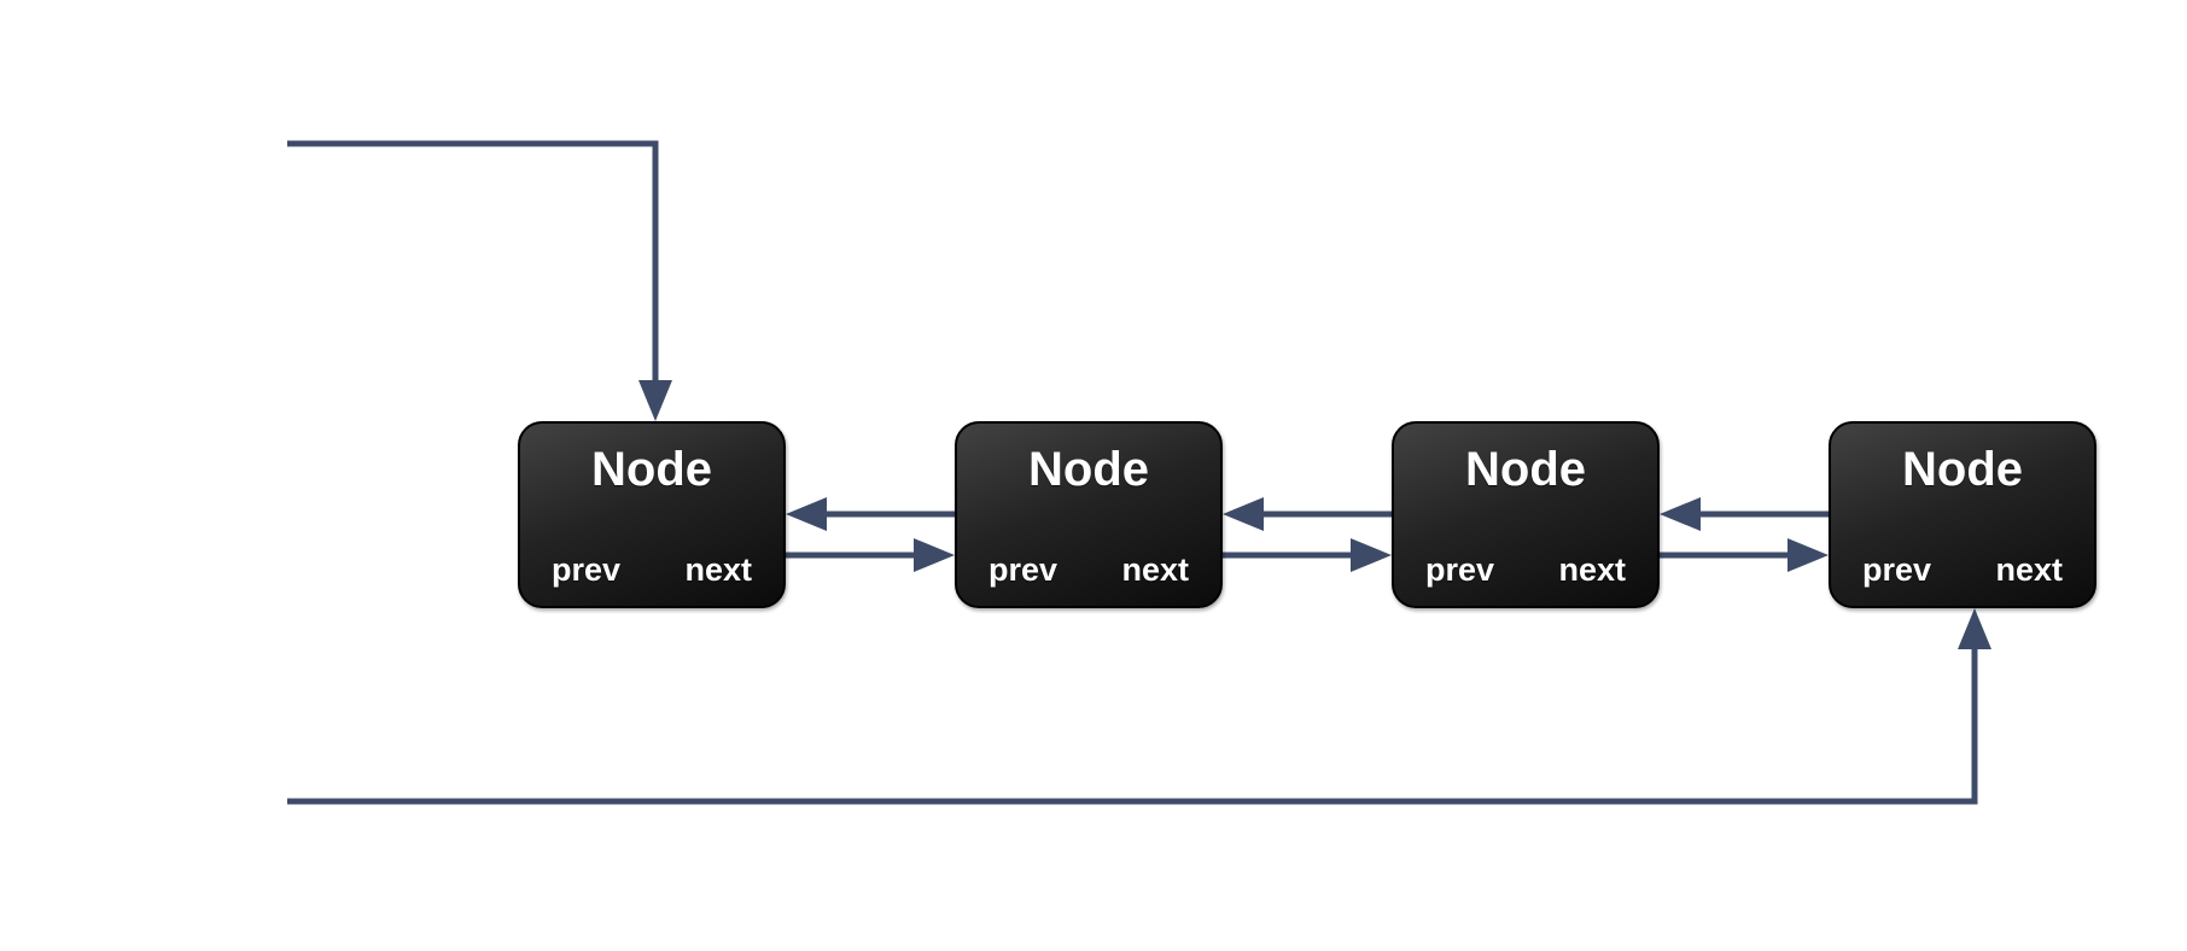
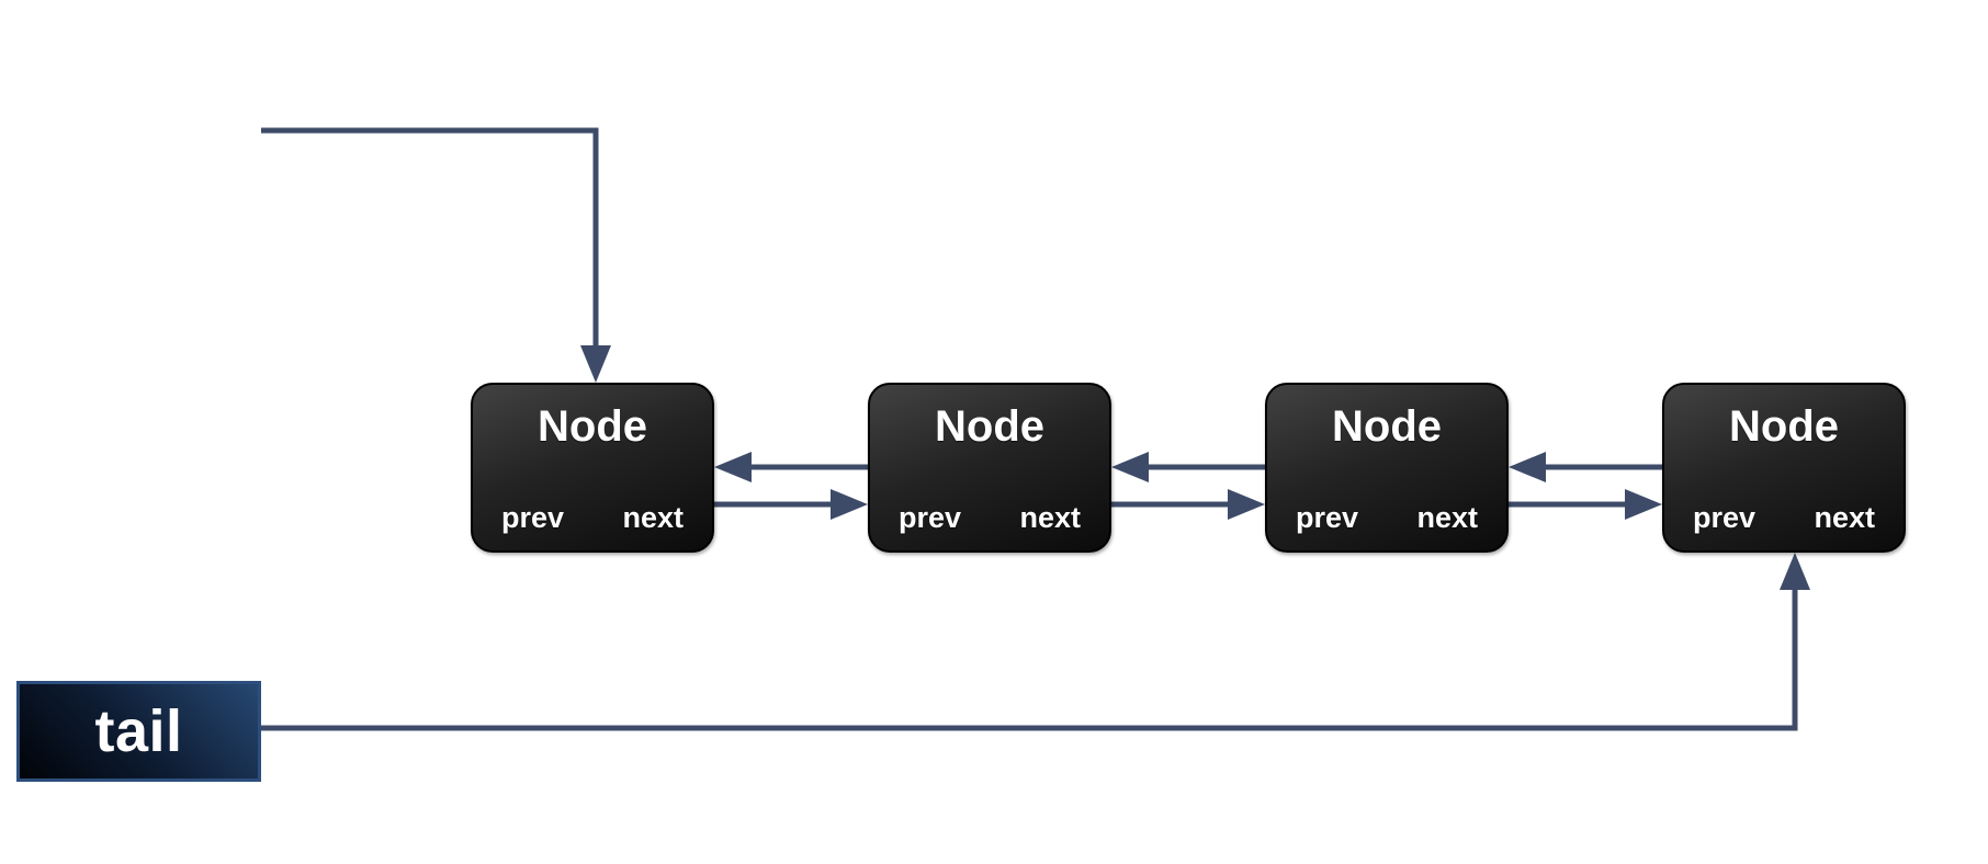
+ tail
  Node
  prev
  next
  Node
  prev
  next
  Node
  prev
  next
  Node
  prev
  next
